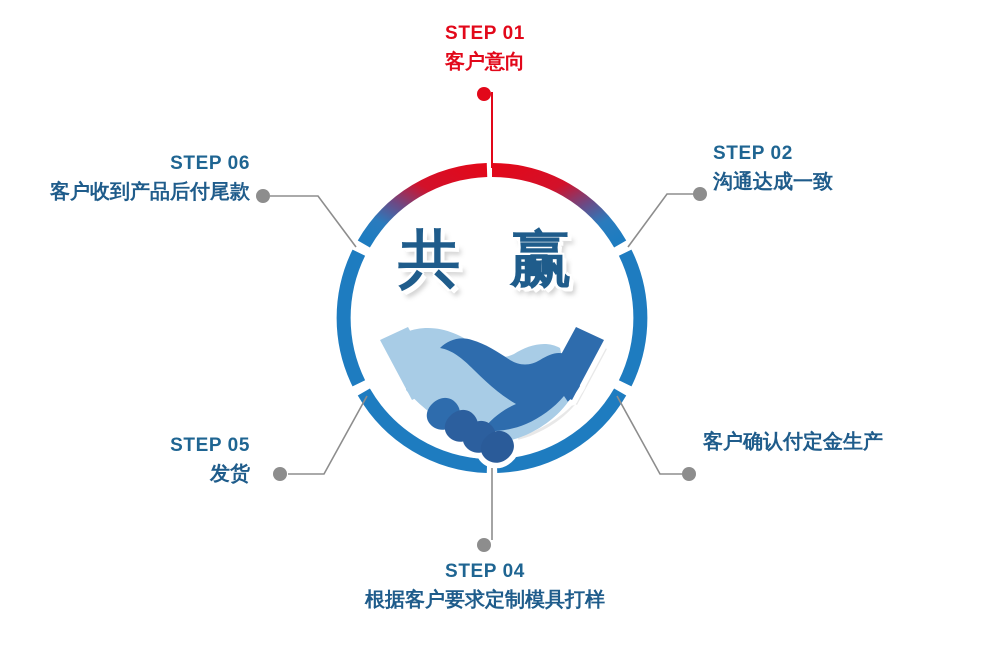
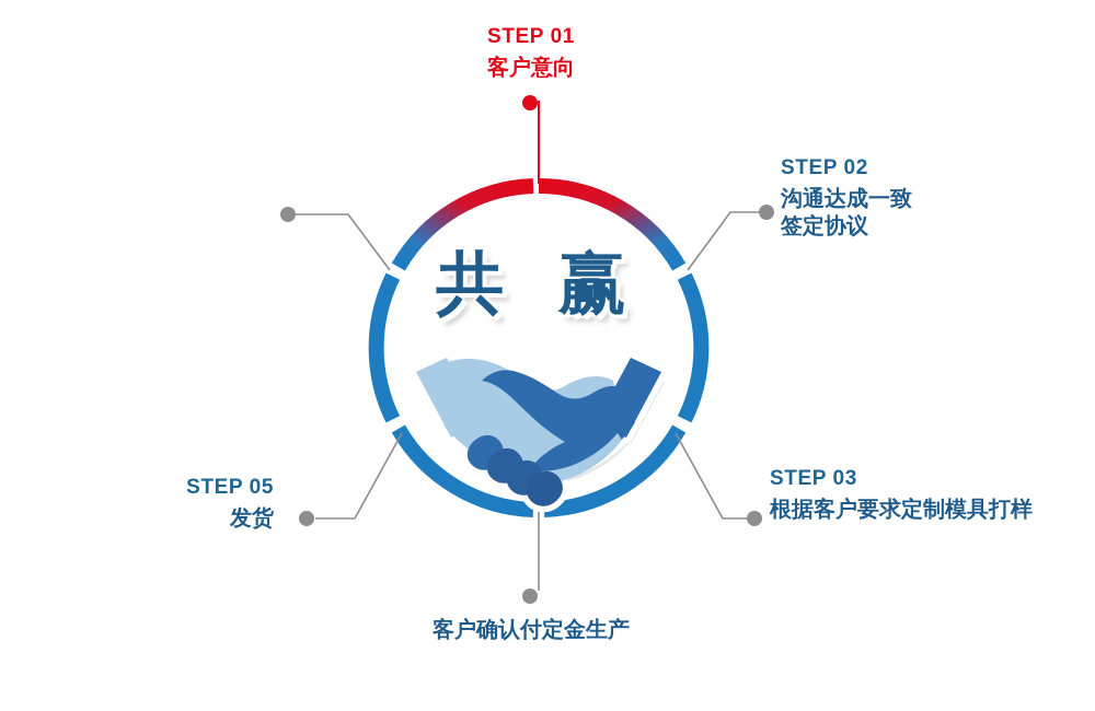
  共 赢
  STEP 01
  客户意向
  STEP 02
  沟通达成一致
+ 签定协议
+ STEP 03
- 客户确认付定金生产
+ 根据客户要求定制模具打样
- STEP 04
- 根据客户要求定制模具打样
+ 客户确认付定金生产
  STEP 05
  发货
- STEP 06
- 客户收到产品后付尾款
